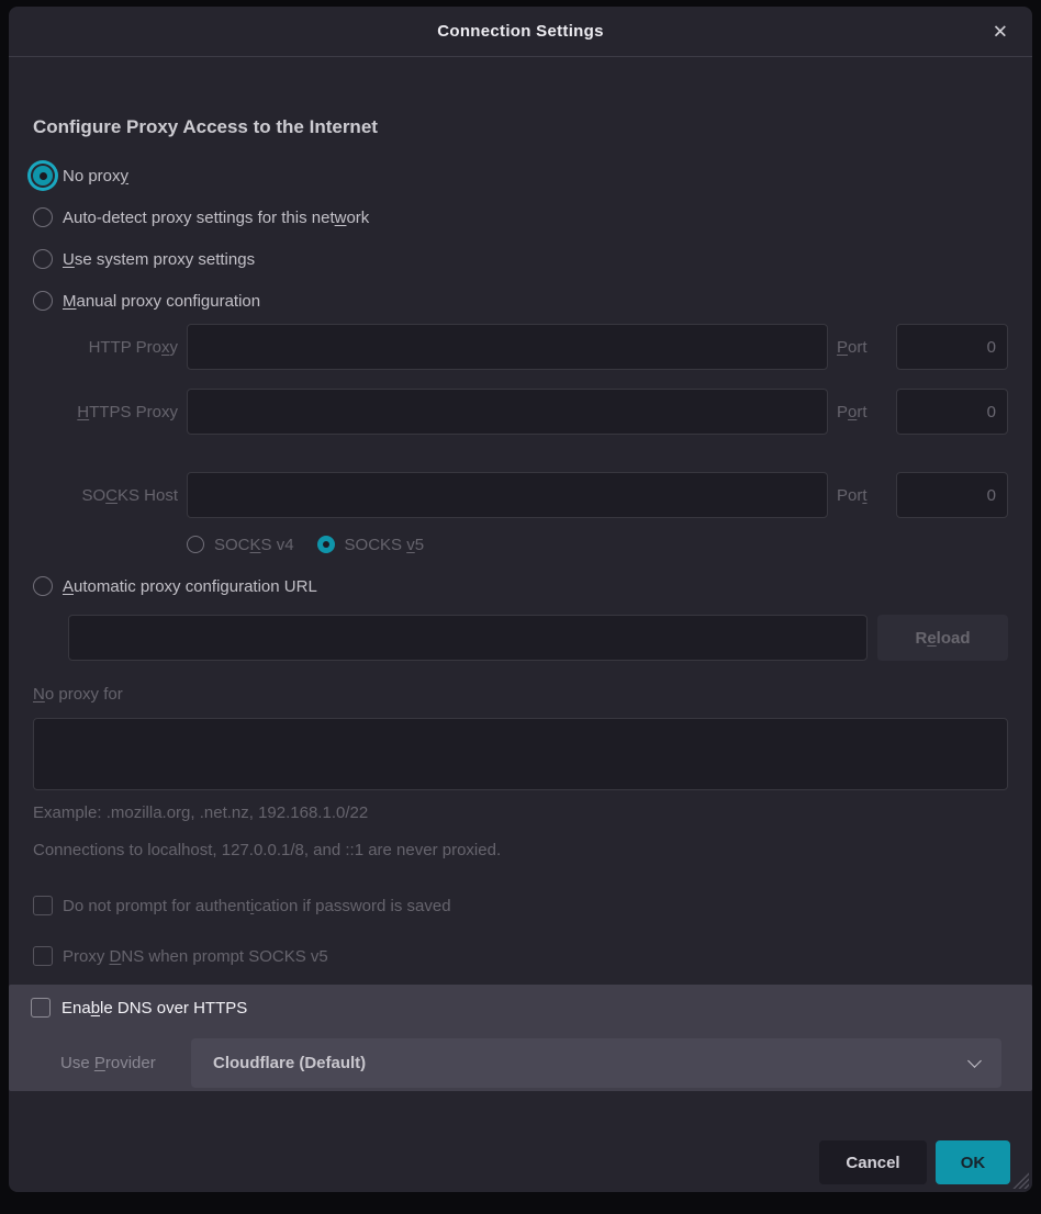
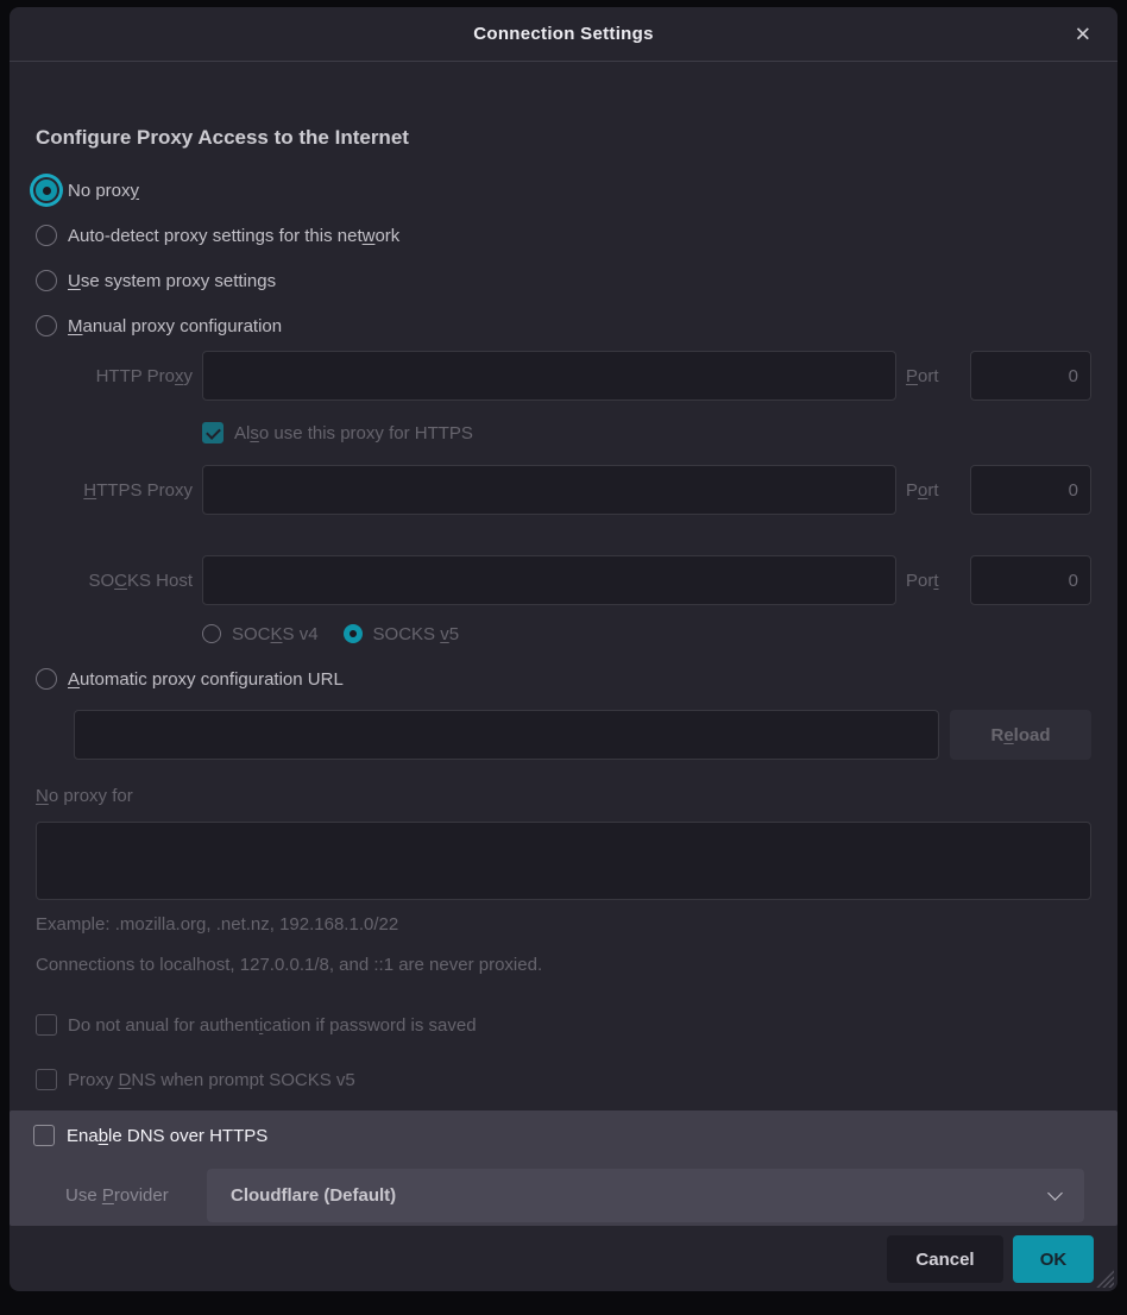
  Connection Settings
  ✕
  Configure Proxy Access to the Internet
  No proxy
  Auto-detect proxy settings for this network
  Use system proxy settings
  Manual proxy configuration
  HTTP Proxy
  Port
  0
+ Also use this proxy for HTTPS
  HTTPS Proxy
  Port
  0
  SOCKS Host
  Port
  0
  SOCKS v4
  SOCKS v5
  Automatic proxy configuration URL
  Reload
  No proxy for
  Example: .mozilla.org, .net.nz, 192.168.1.0/22
  Connections to localhost, 127.0.0.1/8, and ::1 are never proxied.
- Do not prompt for authentication if password is saved
+ Do not anual for authentication if password is saved
  Proxy DNS when prompt SOCKS v5
  Enable DNS over HTTPS
  Use Provider
  Cloudflare (Default)
  Cancel
  OK
